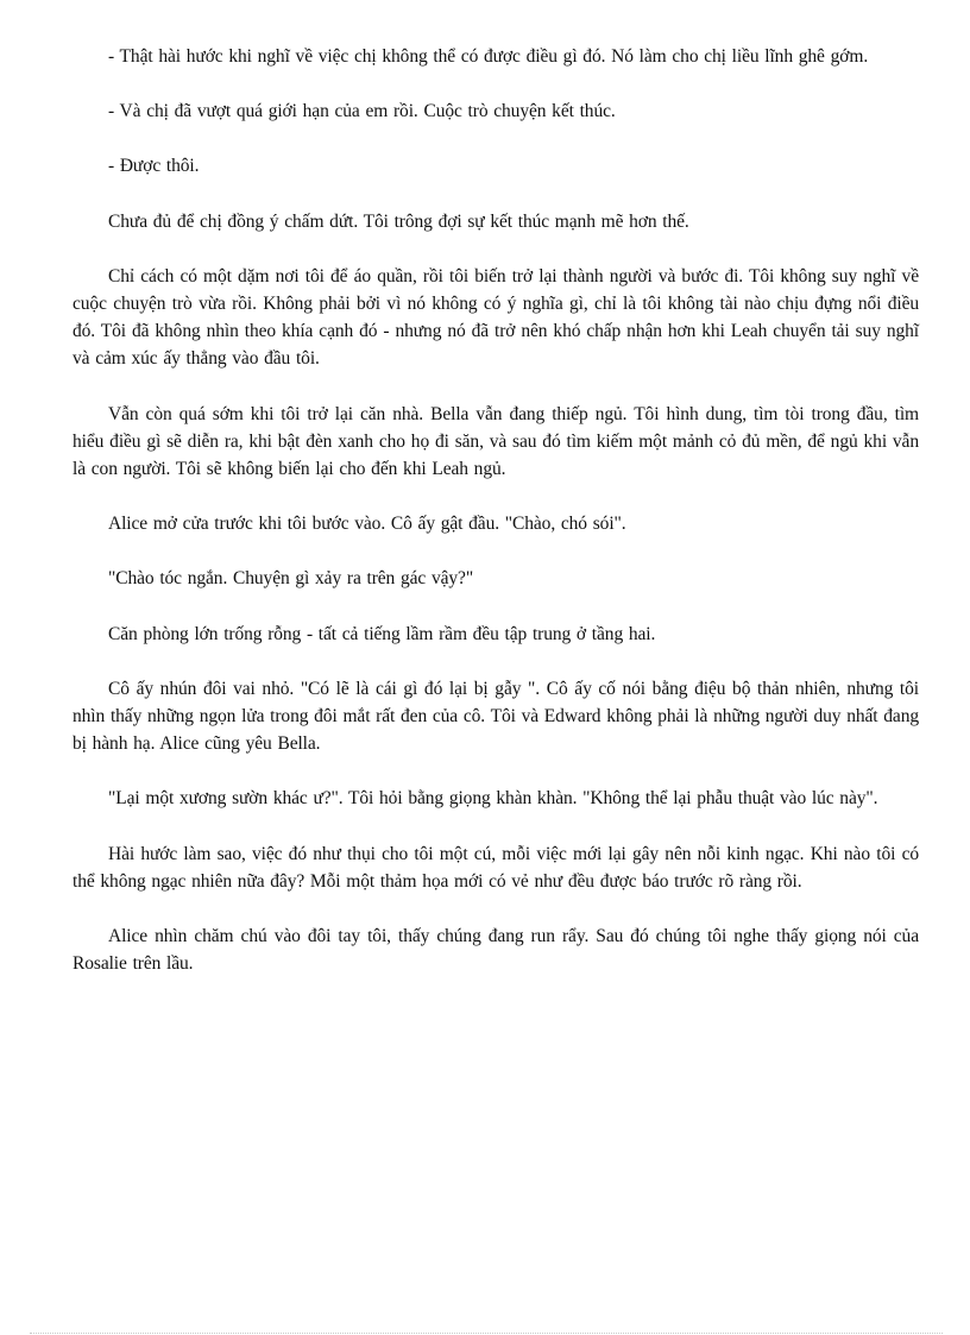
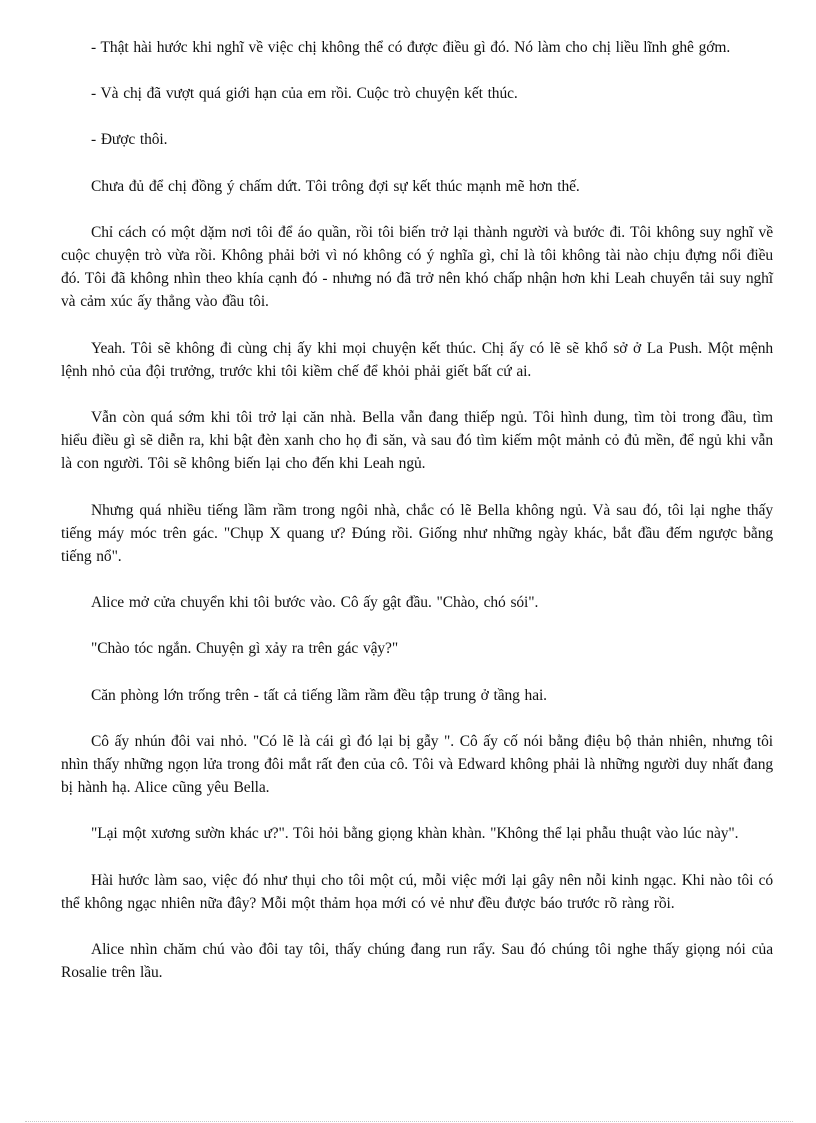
  - Thật hài hước khi nghĩ về việc chị không thể có được điều gì đó. Nó làm cho chị liều lĩnh ghê gớm.
  - Và chị đã vượt quá giới hạn của em rồi. Cuộc trò chuyện kết thúc.
  - Được thôi.
  Chưa đủ để chị đồng ý chấm dứt. Tôi trông đợi sự kết thúc mạnh mẽ hơn thế.
  Chỉ cách có một dặm nơi tôi để áo quần, rồi tôi biến trở lại thành người và bước đi. Tôi không suy nghĩ về cuộc chuyện trò vừa rồi. Không phải bởi vì nó không có ý nghĩa gì, chỉ là tôi không tài nào chịu đựng nổi điều đó. Tôi đã không nhìn theo khía cạnh đó - nhưng nó đã trở nên khó chấp nhận hơn khi Leah chuyển tải suy nghĩ và cảm xúc ấy thẳng vào đầu tôi.
+ Yeah. Tôi sẽ không đi cùng chị ấy khi mọi chuyện kết thúc. Chị ấy có lẽ sẽ khổ sở ở La Push. Một mệnh lệnh nhỏ của đội trưởng, trước khi tôi kiềm chế để khỏi phải giết bất cứ ai.
  Vẫn còn quá sớm khi tôi trở lại căn nhà. Bella vẫn đang thiếp ngủ. Tôi hình dung, tìm tòi trong đầu, tìm hiểu điều gì sẽ diễn ra, khi bật đèn xanh cho họ đi săn, và sau đó tìm kiếm một mảnh cỏ đủ mền, để ngủ khi vẫn là con người. Tôi sẽ không biến lại cho đến khi Leah ngủ.
+ Nhưng quá nhiều tiếng lầm rầm trong ngôi nhà, chắc có lẽ Bella không ngủ. Và sau đó, tôi lại nghe thấy tiếng máy móc trên gác. "Chụp X quang ư? Đúng rồi. Giống như những ngày khác, bắt đầu đếm ngược bằng tiếng nổ".
- Alice mở cửa trước khi tôi bước vào. Cô ấy gật đầu. "Chào, chó sói".
+ Alice mở cửa chuyển khi tôi bước vào. Cô ấy gật đầu. "Chào, chó sói".
  "Chào tóc ngắn. Chuyện gì xảy ra trên gác vậy?"
- Căn phòng lớn trống rỗng - tất cả tiếng lầm rầm đều tập trung ở tầng hai.
+ Căn phòng lớn trống trên - tất cả tiếng lầm rầm đều tập trung ở tầng hai.
  Cô ấy nhún đôi vai nhỏ. "Có lẽ là cái gì đó lại bị gẫy ". Cô ấy cố nói bằng điệu bộ thản nhiên, nhưng tôi nhìn thấy những ngọn lửa trong đôi mắt rất đen của cô. Tôi và Edward không phải là những người duy nhất đang bị hành hạ. Alice cũng yêu Bella.
  "Lại một xương sườn khác ư?". Tôi hỏi bằng giọng khàn khàn. "Không thể lại phẫu thuật vào lúc này".
  Hài hước làm sao, việc đó như thụi cho tôi một cú, mỗi việc mới lại gây nên nỗi kinh ngạc. Khi nào tôi có thể không ngạc nhiên nữa đây? Mỗi một thảm họa mới có vẻ như đều được báo trước rõ ràng rồi.
  Alice nhìn chăm chú vào đôi tay tôi, thấy chúng đang run rẩy. Sau đó chúng tôi nghe thấy giọng nói của Rosalie trên lầu.
